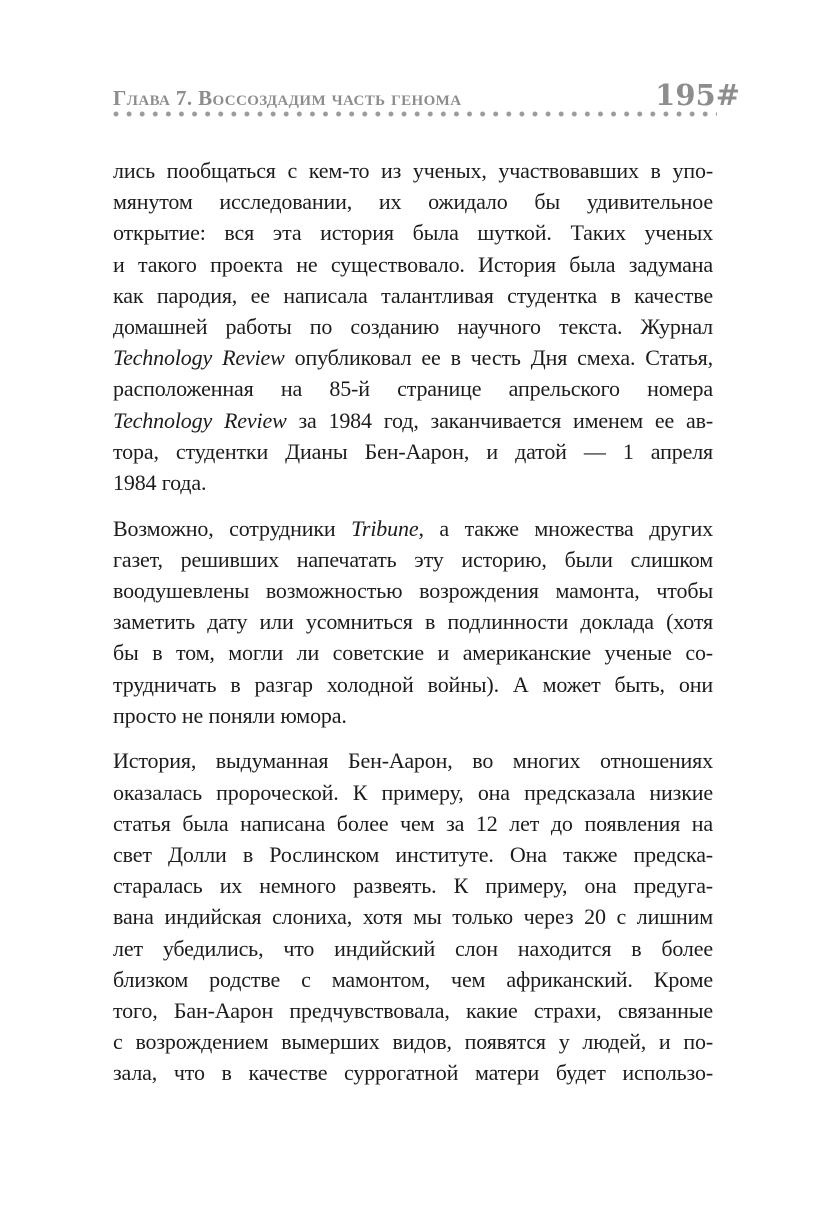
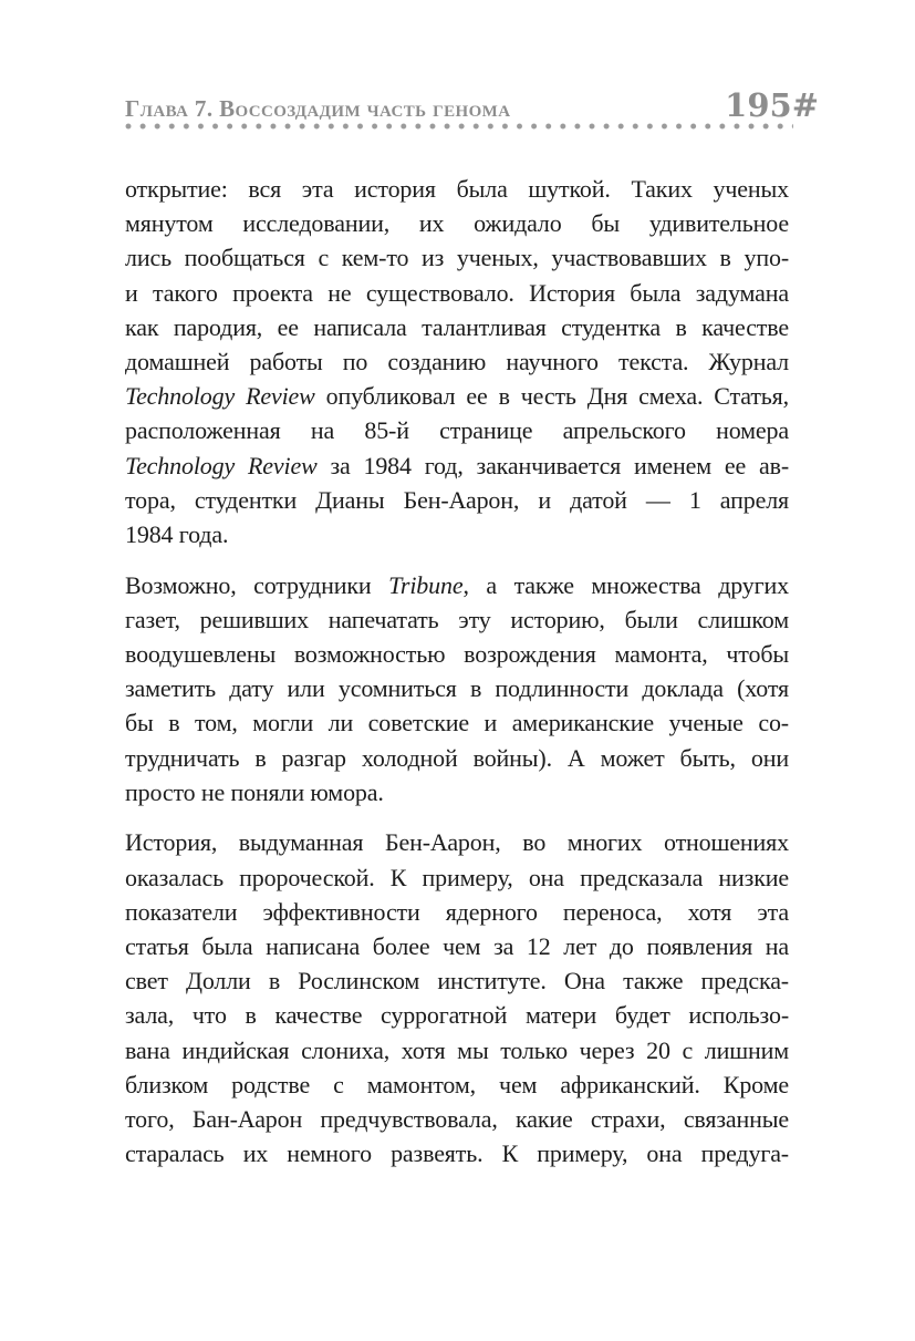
  Глава 7. Воссоздадим часть генома
  195#
- лись пообщаться с кем-то из ученых, участвовавших в упо-
+ открытие: вся эта история была шуткой. Таких ученых
  мянутом исследовании, их ожидало бы удивительное
- открытие: вся эта история была шуткой. Таких ученых
+ лись пообщаться с кем-то из ученых, участвовавших в упо-
  и такого проекта не существовало. История была задумана
  как пародия, ее написала талантливая студентка в качестве
  домашней работы по созданию научного текста. Журнал
  Technology Review опубликовал ее в честь Дня смеха. Статья,
  расположенная на 85-й странице апрельского номера
  Technology Review за 1984 год, заканчивается именем ее ав-
  тора, студентки Дианы Бен-Аарон, и датой — 1 апреля
  1984 года.
  Возможно, сотрудники Tribune, а также множества других
  газет, решивших напечатать эту историю, были слишком
  воодушевлены возможностью возрождения мамонта, чтобы
  заметить дату или усомниться в подлинности доклада (хотя
  бы в том, могли ли советские и американские ученые со-
  трудничать в разгар холодной войны). А может быть, они
  просто не поняли юмора.
  История, выдуманная Бен-Аарон, во многих отношениях
  оказалась пророческой. К примеру, она предсказала низкие
+ показатели эффективности ядерного переноса, хотя эта
  статья была написана более чем за 12 лет до появления на
  свет Долли в Рослинском институте. Она также предска-
- старалась их немного развеять. К примеру, она предуга-
+ зала, что в качестве суррогатной матери будет использо-
  вана индийская слониха, хотя мы только через 20 с лишним
- лет убедились, что индийский слон находится в более
  близком родстве с мамонтом, чем африканский. Кроме
  того, Бан-Аарон предчувствовала, какие страхи, связанные
- с возрождением вымерших видов, появятся у людей, и по-
- зала, что в качестве суррогатной матери будет использо-
+ старалась их немного развеять. К примеру, она предуга-
